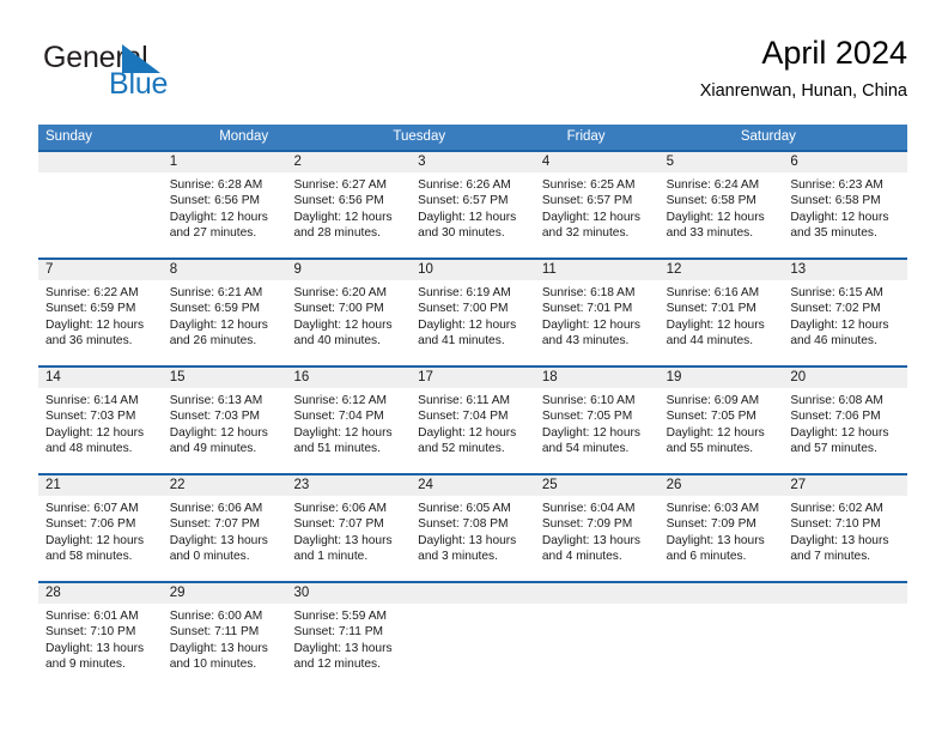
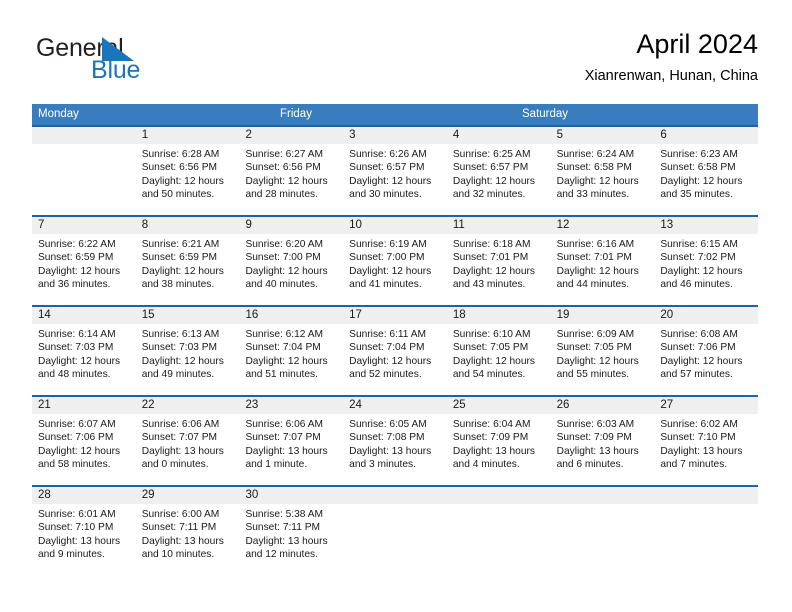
  Generl
  Blue
  April 2024
  Xianrenwan, Hunan, China
- Sunday
  Monday
- Tuesday
  Friday
  Saturday
  1
  Sunrise: 6:28 AM
  Sunset: 6:56 PM
  Daylight: 12 hours
- and 27 minutes.
+ and 50 minutes.
  2
  Sunrise: 6:27 AM
  Sunset: 6:56 PM
  Daylight: 12 hours
  and 28 minutes.
  3
  Sunrise: 6:26 AM
  Sunset: 6:57 PM
  Daylight: 12 hours
  and 30 minutes.
  4
  Sunrise: 6:25 AM
  Sunset: 6:57 PM
  Daylight: 12 hours
  and 32 minutes.
  5
  Sunrise: 6:24 AM
  Sunset: 6:58 PM
  Daylight: 12 hours
  and 33 minutes.
  6
  Sunrise: 6:23 AM
  Sunset: 6:58 PM
  Daylight: 12 hours
  and 35 minutes.
  7
  Sunrise: 6:22 AM
  Sunset: 6:59 PM
  Daylight: 12 hours
  and 36 minutes.
  8
  Sunrise: 6:21 AM
  Sunset: 6:59 PM
  Daylight: 12 hours
- and 26 minutes.
+ and 38 minutes.
  9
  Sunrise: 6:20 AM
  Sunset: 7:00 PM
  Daylight: 12 hours
  and 40 minutes.
  10
  Sunrise: 6:19 AM
  Sunset: 7:00 PM
  Daylight: 12 hours
  and 41 minutes.
  11
  Sunrise: 6:18 AM
  Sunset: 7:01 PM
  Daylight: 12 hours
  and 43 minutes.
  12
  Sunrise: 6:16 AM
  Sunset: 7:01 PM
  Daylight: 12 hours
  and 44 minutes.
  13
  Sunrise: 6:15 AM
  Sunset: 7:02 PM
  Daylight: 12 hours
  and 46 minutes.
  14
  Sunrise: 6:14 AM
  Sunset: 7:03 PM
  Daylight: 12 hours
  and 48 minutes.
  15
  Sunrise: 6:13 AM
  Sunset: 7:03 PM
  Daylight: 12 hours
  and 49 minutes.
  16
  Sunrise: 6:12 AM
  Sunset: 7:04 PM
  Daylight: 12 hours
  and 51 minutes.
  17
  Sunrise: 6:11 AM
  Sunset: 7:04 PM
  Daylight: 12 hours
  and 52 minutes.
  18
  Sunrise: 6:10 AM
  Sunset: 7:05 PM
  Daylight: 12 hours
  and 54 minutes.
  19
  Sunrise: 6:09 AM
  Sunset: 7:05 PM
  Daylight: 12 hours
  and 55 minutes.
  20
  Sunrise: 6:08 AM
  Sunset: 7:06 PM
  Daylight: 12 hours
  and 57 minutes.
  21
  Sunrise: 6:07 AM
  Sunset: 7:06 PM
  Daylight: 12 hours
  and 58 minutes.
  22
  Sunrise: 6:06 AM
  Sunset: 7:07 PM
  Daylight: 13 hours
  and 0 minutes.
  23
  Sunrise: 6:06 AM
  Sunset: 7:07 PM
  Daylight: 13 hours
  and 1 minute.
  24
  Sunrise: 6:05 AM
  Sunset: 7:08 PM
  Daylight: 13 hours
  and 3 minutes.
  25
  Sunrise: 6:04 AM
  Sunset: 7:09 PM
  Daylight: 13 hours
  and 4 minutes.
  26
  Sunrise: 6:03 AM
  Sunset: 7:09 PM
  Daylight: 13 hours
  and 6 minutes.
  27
  Sunrise: 6:02 AM
  Sunset: 7:10 PM
  Daylight: 13 hours
  and 7 minutes.
  28
  Sunrise: 6:01 AM
  Sunset: 7:10 PM
  Daylight: 13 hours
  and 9 minutes.
  29
  Sunrise: 6:00 AM
  Sunset: 7:11 PM
  Daylight: 13 hours
  and 10 minutes.
  30
- Sunrise: 5:59 AM
+ Sunrise: 5:38 AM
  Sunset: 7:11 PM
  Daylight: 13 hours
  and 12 minutes.
